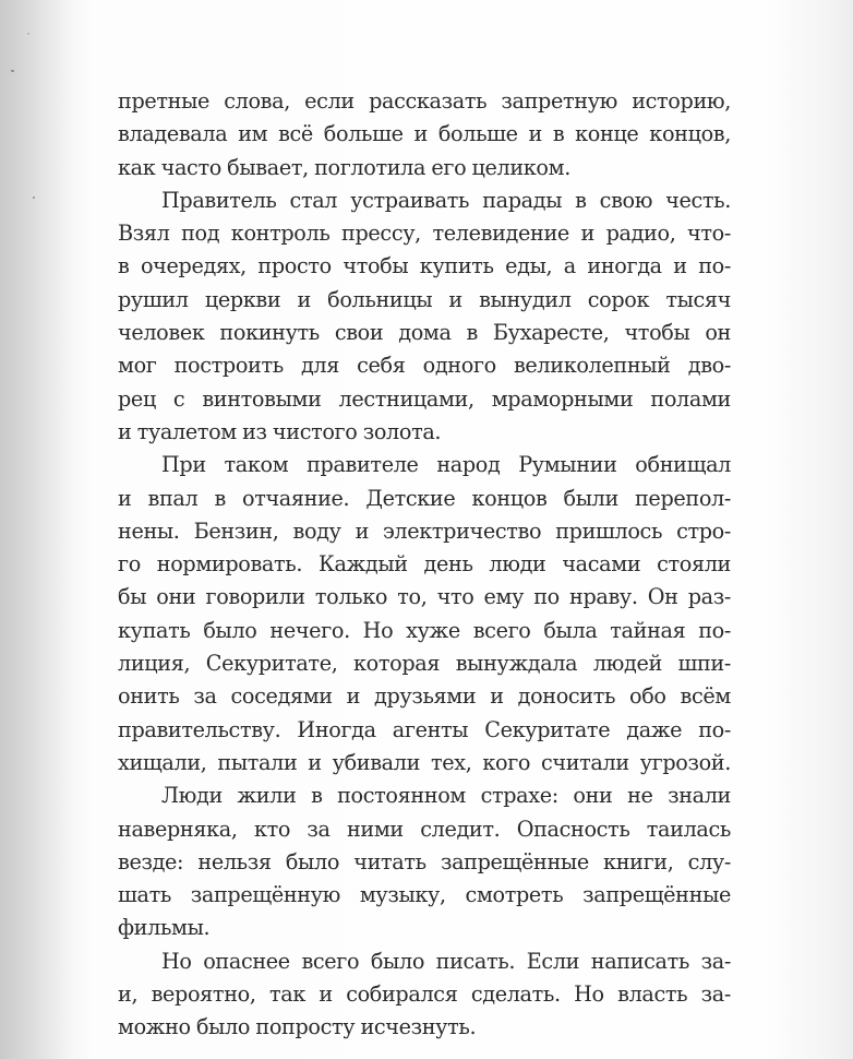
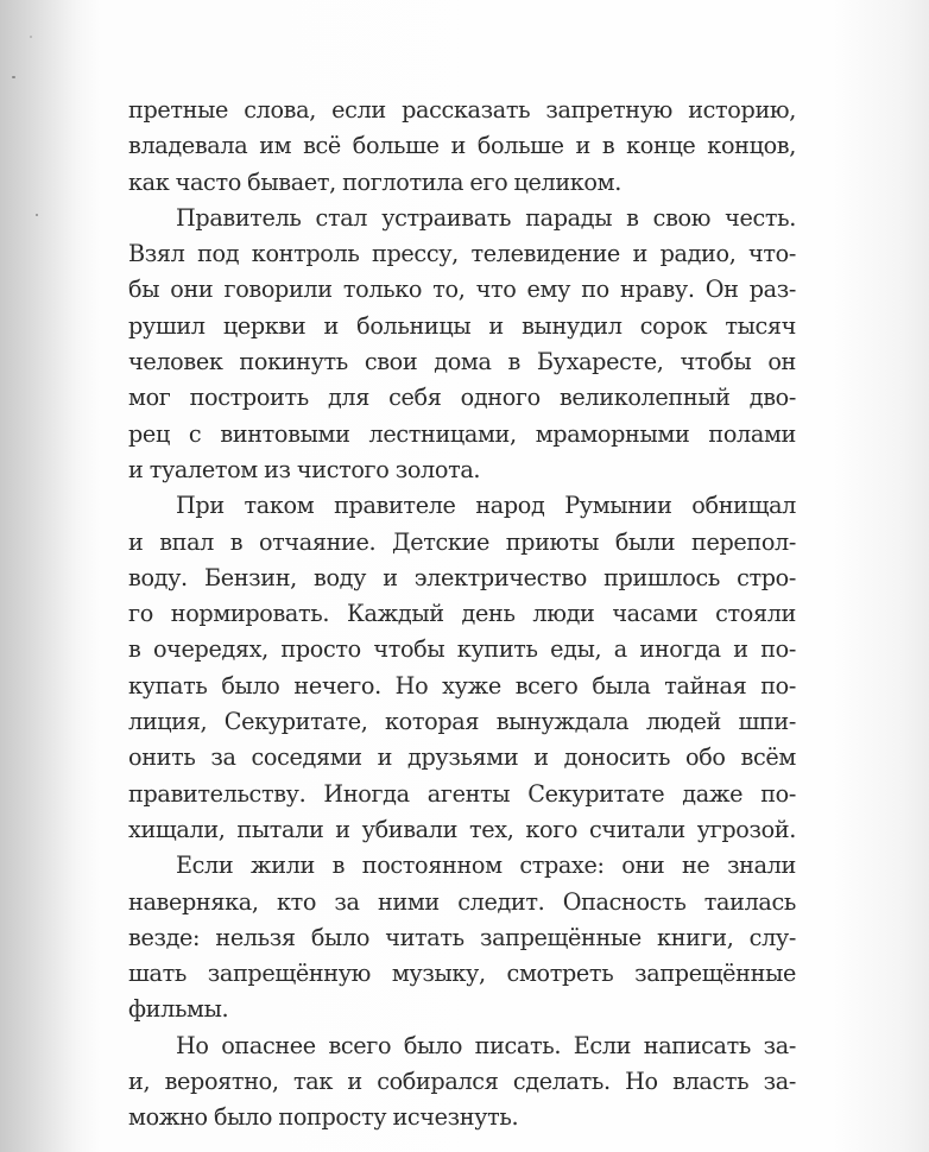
  претные слова, если рассказать запретную историю,
  владевала им всё больше и больше и в конце концов,
  как часто бывает, поглотила его целиком.
  Правитель стал устраивать парады в свою честь.
  Взял под контроль прессу, телевидение и радио, что-
- в очередях, просто чтобы купить еды, а иногда и по-
+ бы они говорили только то, что ему по нраву. Он раз-
  рушил церкви и больницы и вынудил сорок тысяч
  человек покинуть свои дома в Бухаресте, чтобы он
  мог построить для себя одного великолепный дво-
  рец с винтовыми лестницами, мраморными полами
  и туалетом из чистого золота.
  При таком правителе народ Румынии обнищал
- и впал в отчаяние. Детские концов были перепол-
+ и впал в отчаяние. Детские приюты были перепол-
- нены. Бензин, воду и электричество пришлось стро-
+ воду. Бензин, воду и электричество пришлось стро-
  го нормировать. Каждый день люди часами стояли
- бы они говорили только то, что ему по нраву. Он раз-
+ в очередях, просто чтобы купить еды, а иногда и по-
  купать было нечего. Но хуже всего была тайная по-
  лиция, Секуритате, которая вынуждала людей шпи-
  онить за соседями и друзьями и доносить обо всём
  правительству. Иногда агенты Секуритате даже по-
  хищали, пытали и убивали тех, кого считали угрозой.
- Люди жили в постоянном страхе: они не знали
+ Если жили в постоянном страхе: они не знали
  наверняка, кто за ними следит. Опасность таилась
  везде: нельзя было читать запрещённые книги, слу-
  шать запрещённую музыку, смотреть запрещённые
  фильмы.
  Но опаснее всего было писать. Если написать за-
  и, вероятно, так и собирался сделать. Но власть за-
  можно было попросту исчезнуть.
